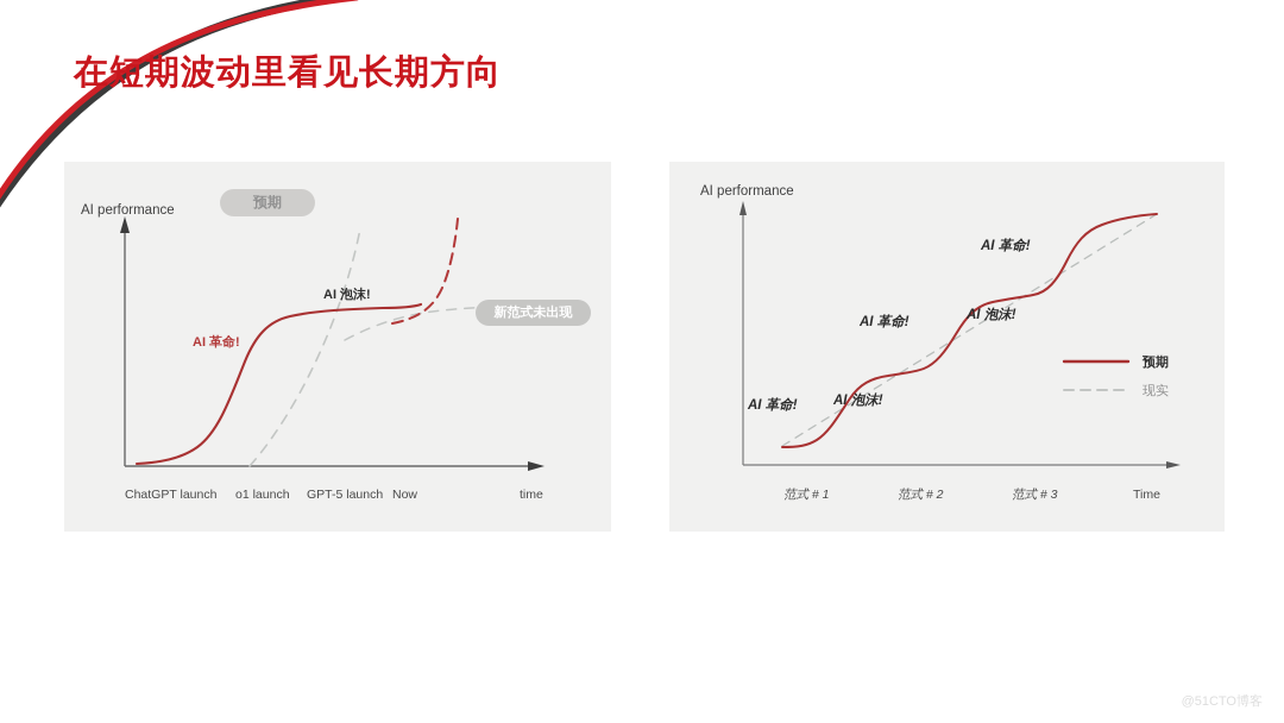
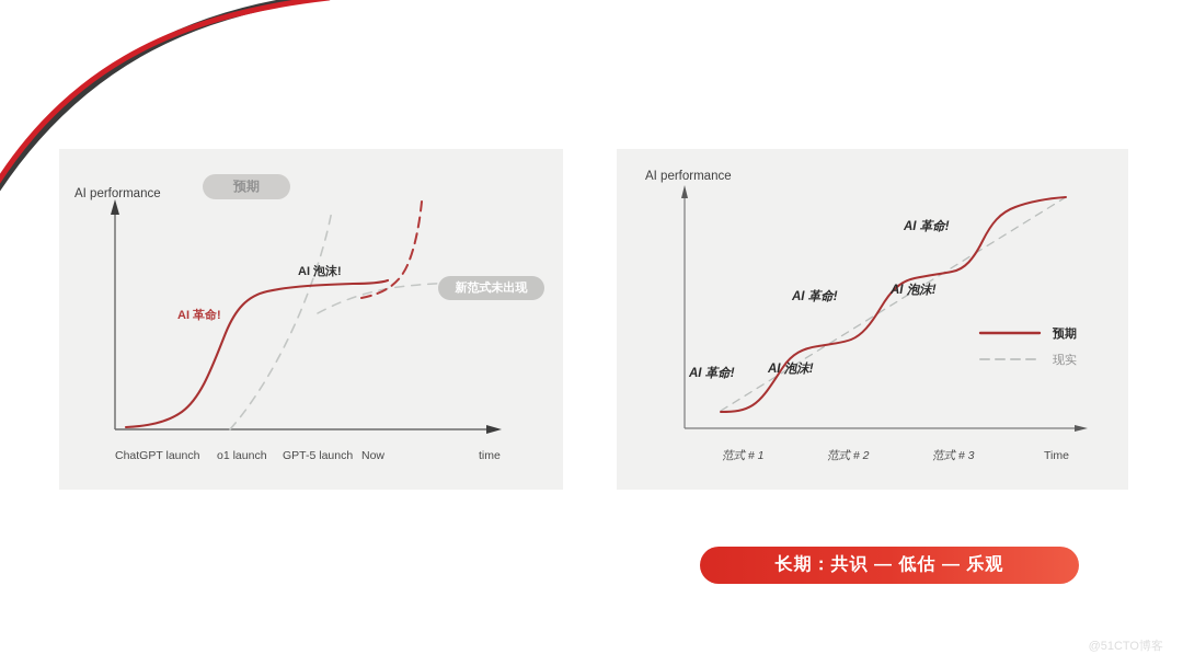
- 在短期波动里看见长期方向
  AI performance
  time
  ChatGPT launch
  o1 launch
  GPT-5 launch
  Now
  AI 革命!
  AI 泡沫!
  预期
  新范式未出现
  AI performance
  Time
  范式 # 1
  范式 # 2
  范式 # 3
  AI 革命!
  AI 泡沫!
  AI 革命!
  AI 泡沫!
  AI 革命!
  预期
  现实
+ 长期：共识 — 低估 — 乐观
  @51CTO博客
